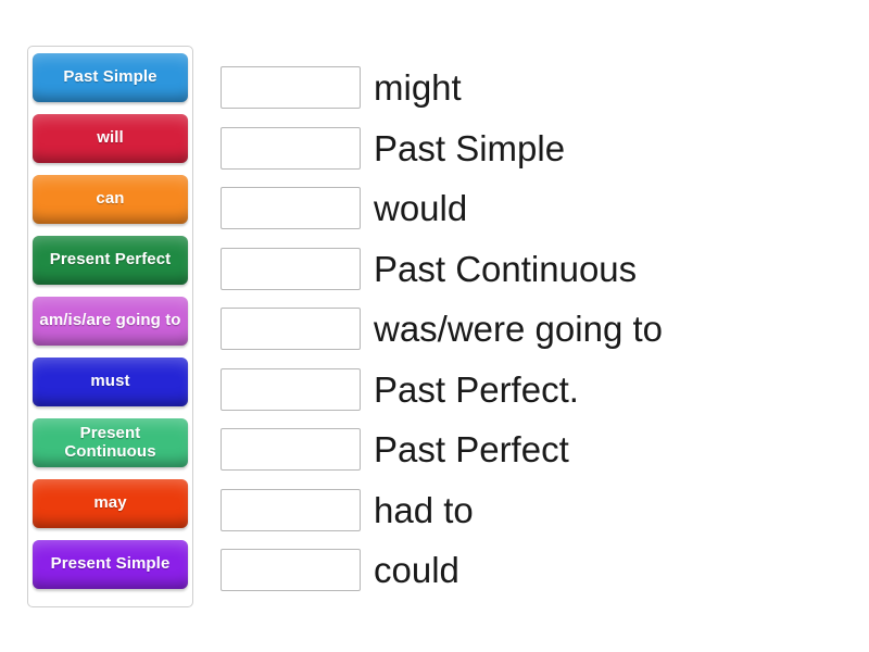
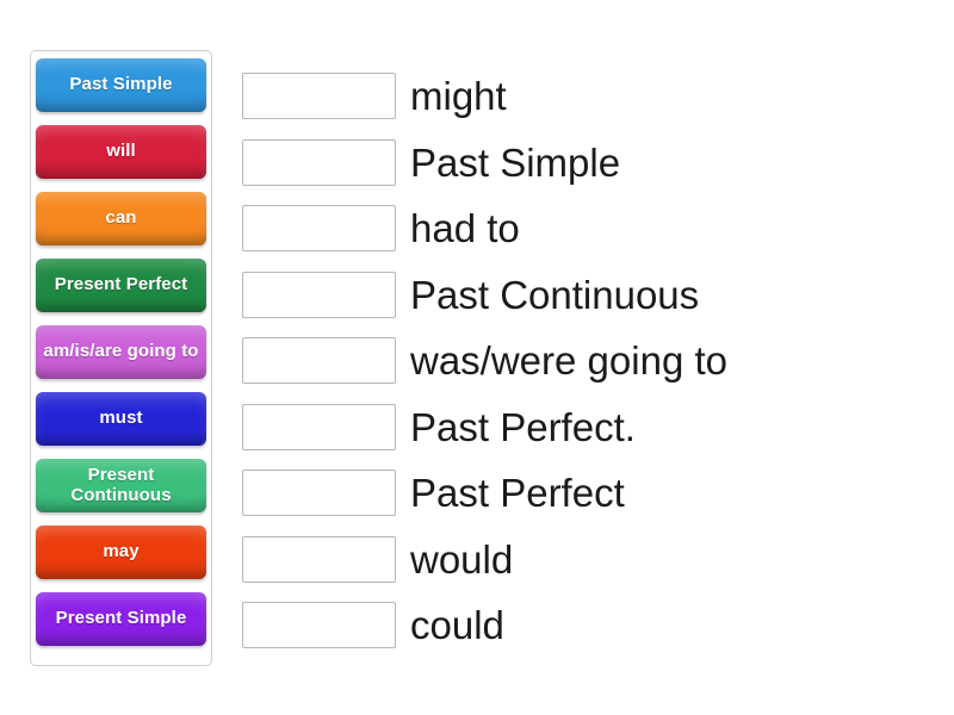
  Past Simple
  will
  can
  Present Perfect
  am/is/are going to
  must
  Present Continuous
  may
  Present Simple
  might
  Past Simple
- would
+ had to
  Past Continuous
  was/were going to
  Past Perfect.
  Past Perfect
- had to
+ would
  could
